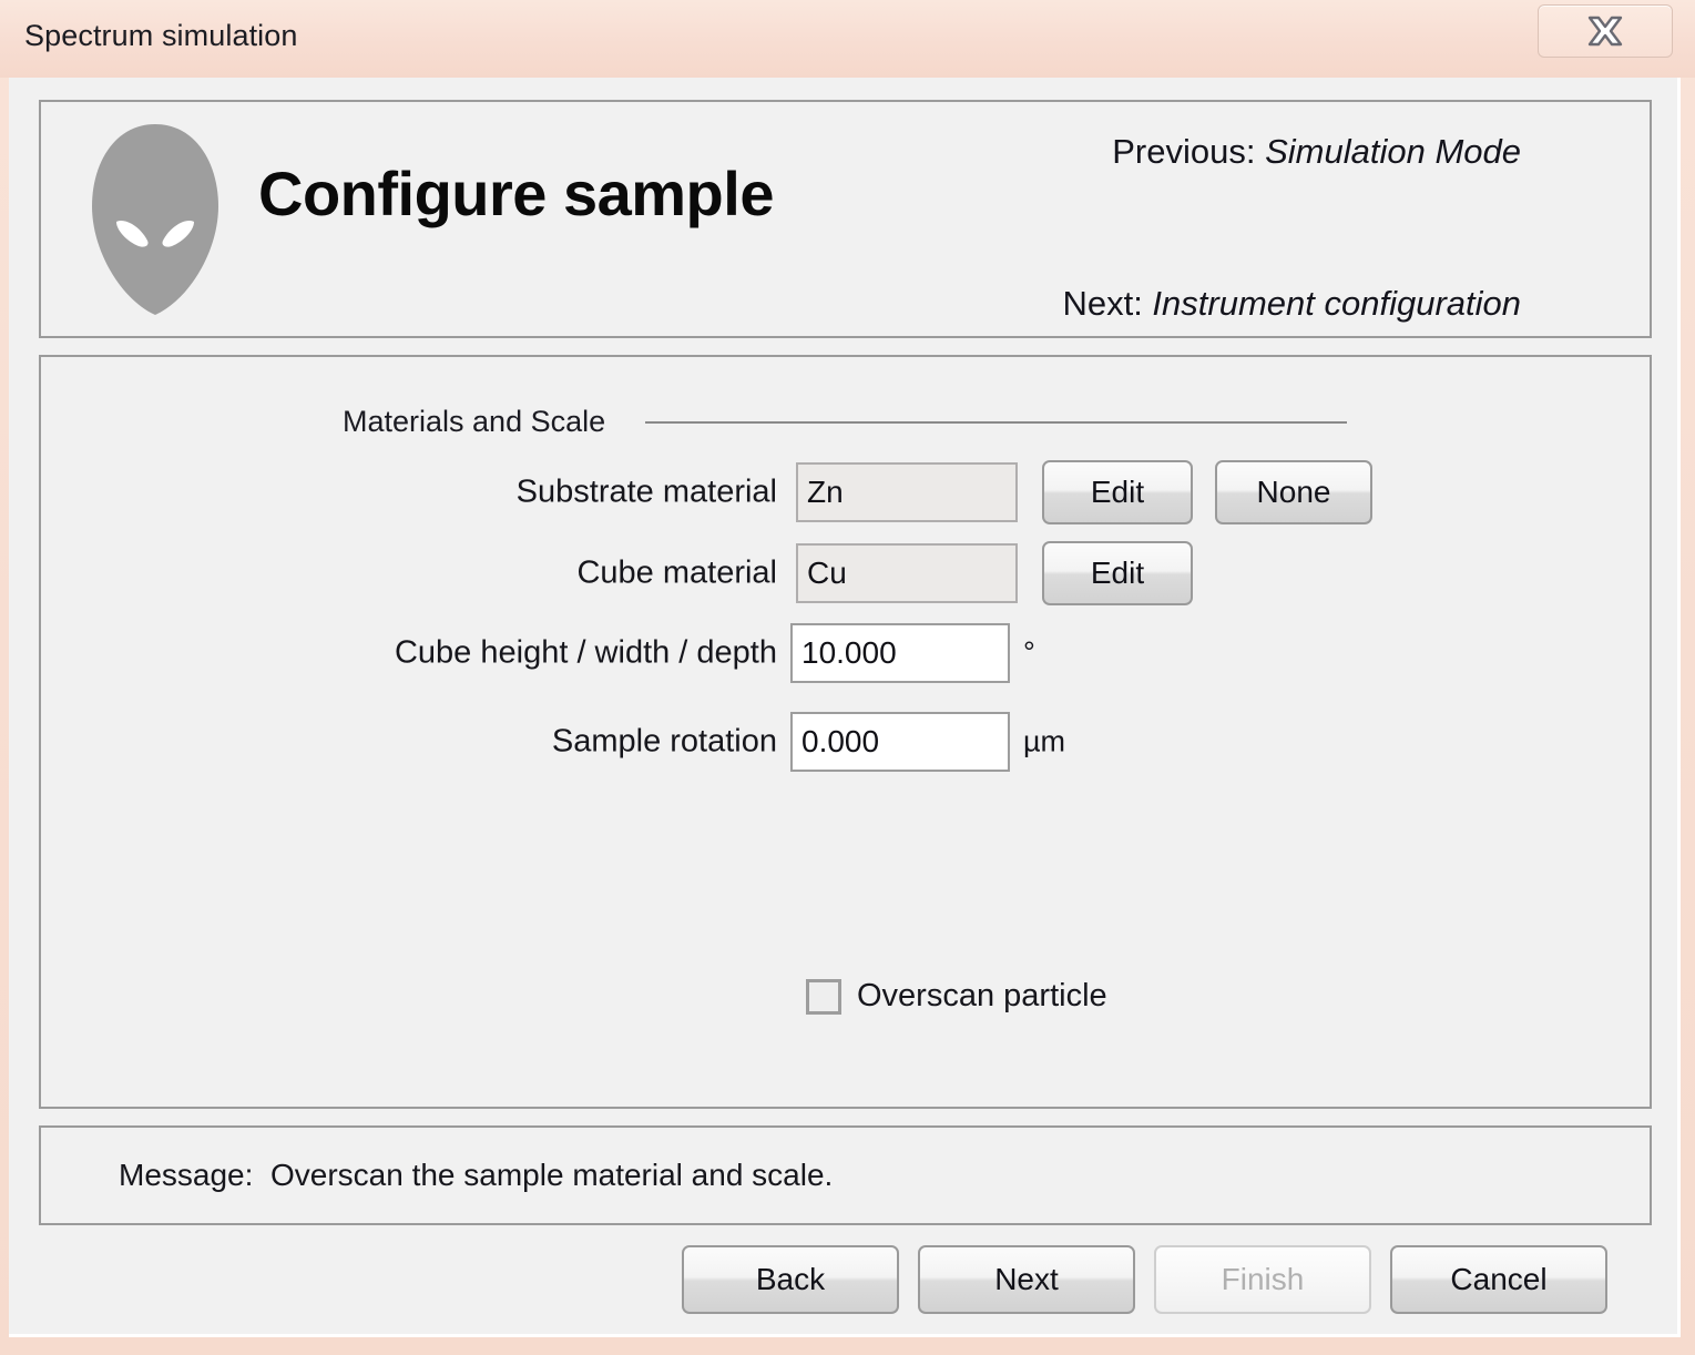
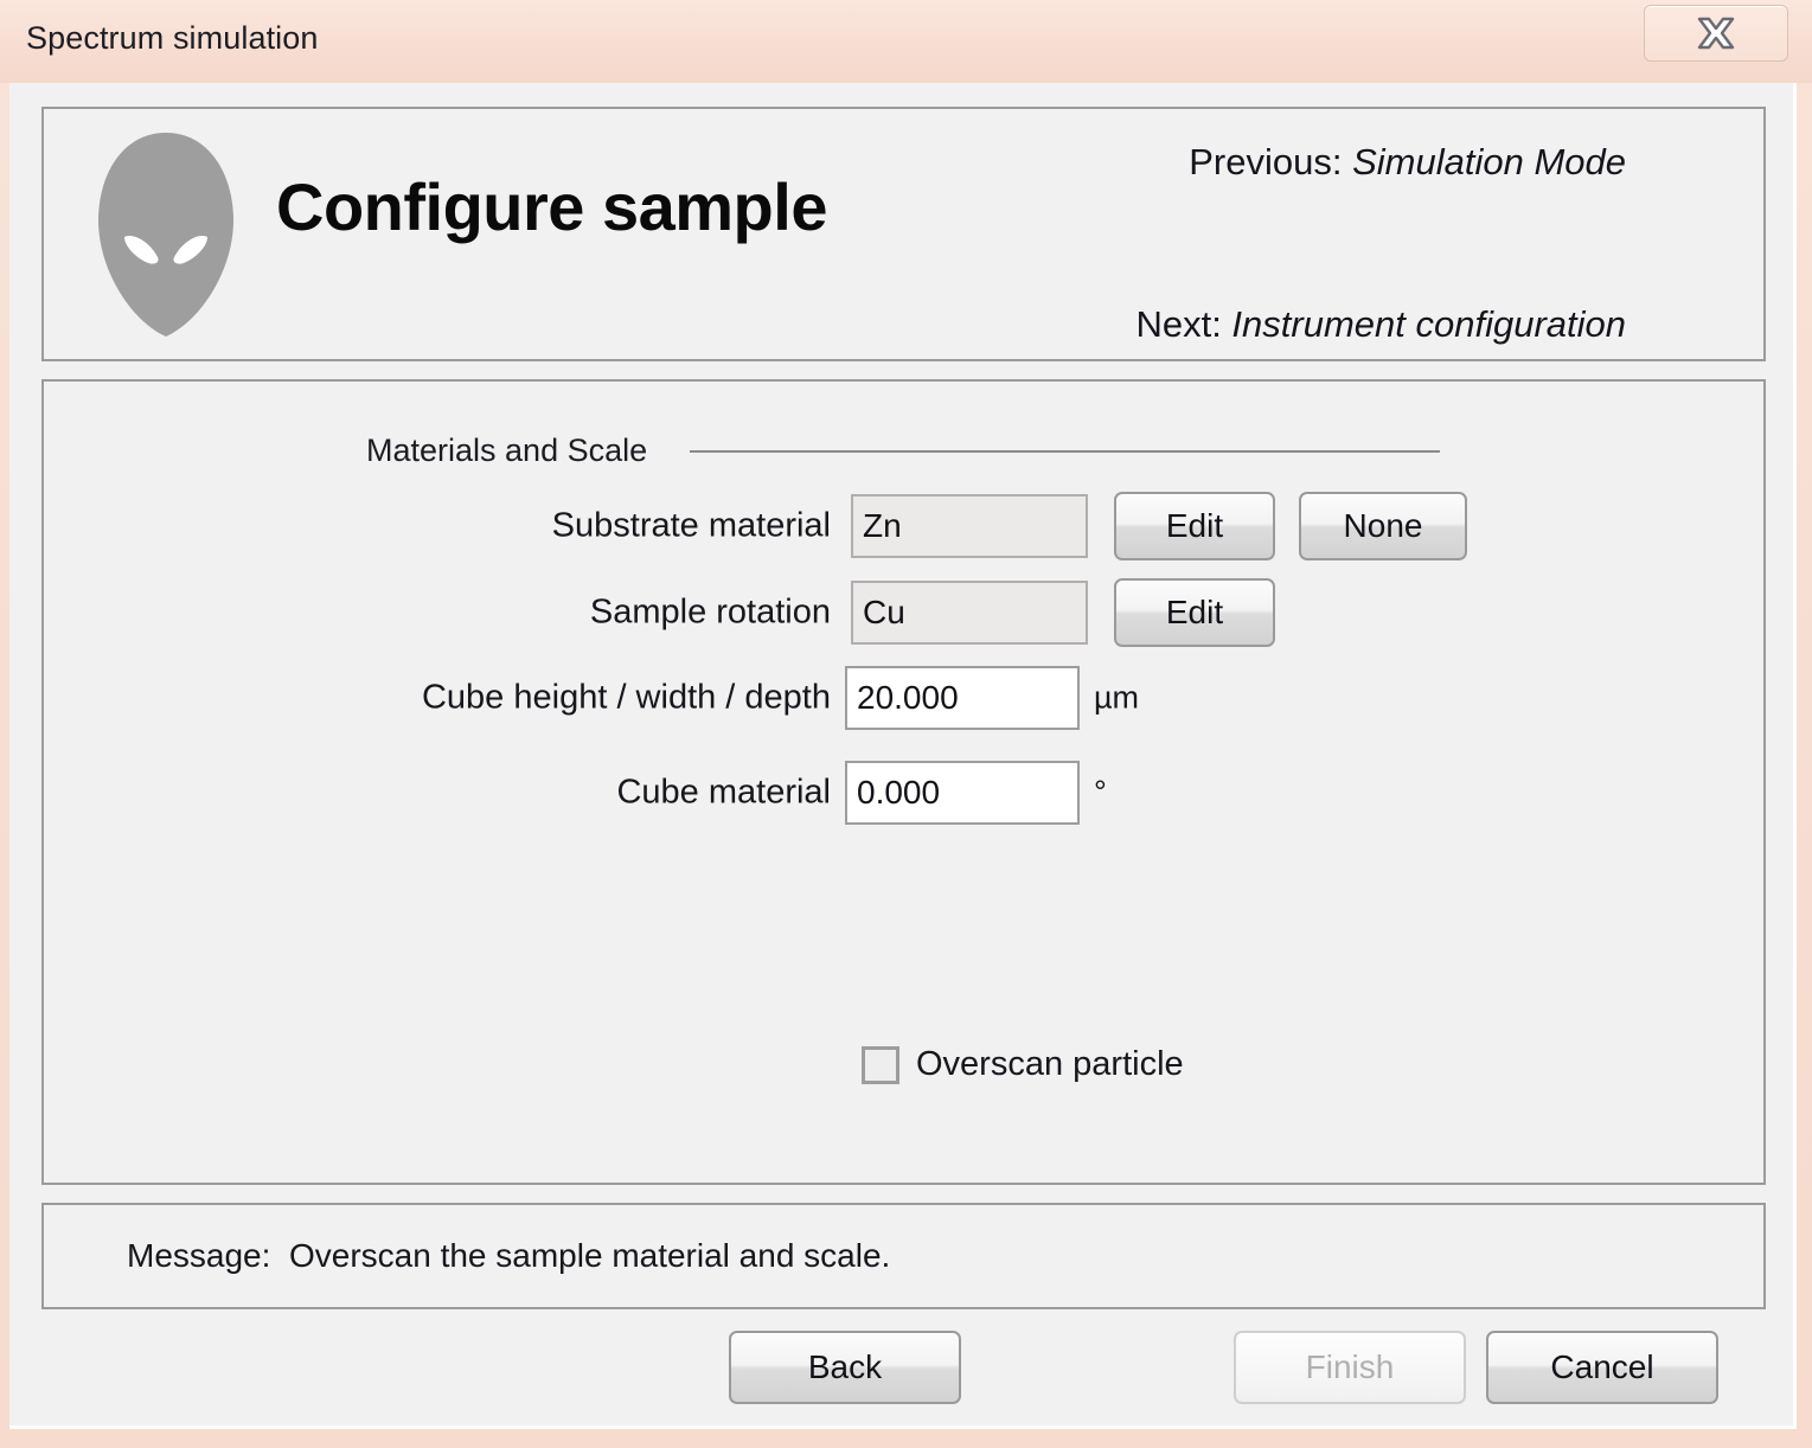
  Spectrum simulation
  Configure sample
  Previous: Simulation Mode
  Next: Instrument configuration
  Materials and Scale
  Substrate material
  Zn
  Edit
  None
- Cube material
+ Sample rotation
  Cu
  Edit
  Cube height / width / depth
- 10.000
+ 20.000
- °
+ µm
- Sample rotation
+ Cube material
  0.000
- µm
+ °
  Overscan particle
  Message: Overscan the sample material and scale.
  Back
- Next
  Finish
  Cancel
